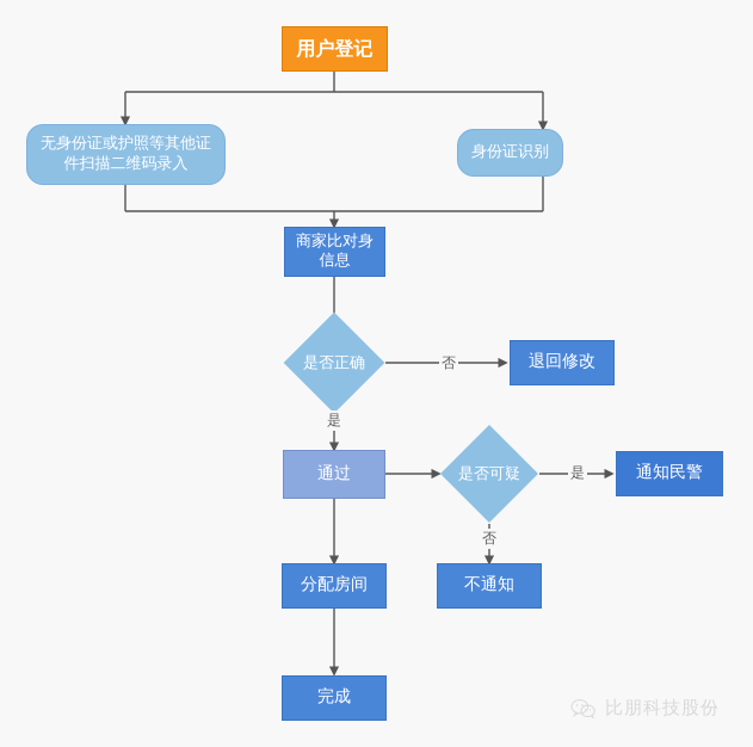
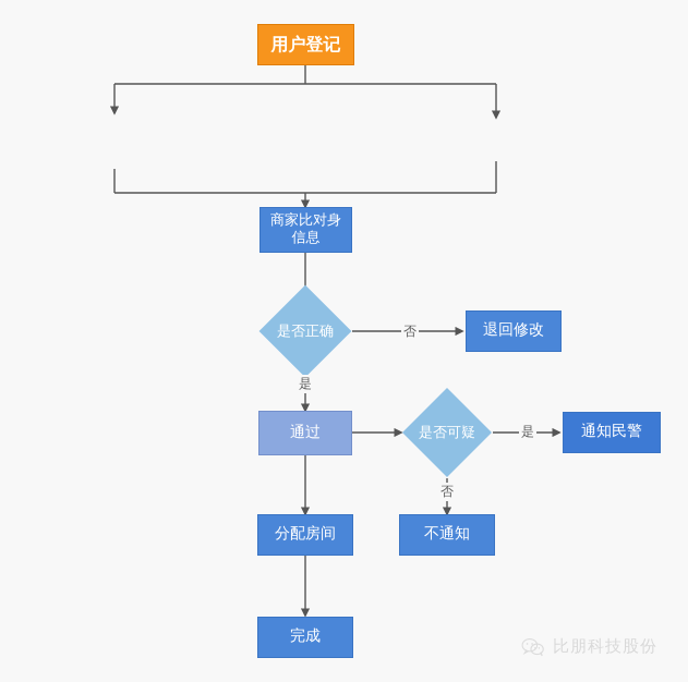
  用户登记
- 无身份证或护照等其他证
- 件扫描二维码录入
- 身份证识别
  商家比对身
  信息
  是否正确
  退回修改
  通过
  是否可疑
  通知民警
  分配房间
  不通知
  完成
  否
  是
  是
  否
  比朋科技股份
